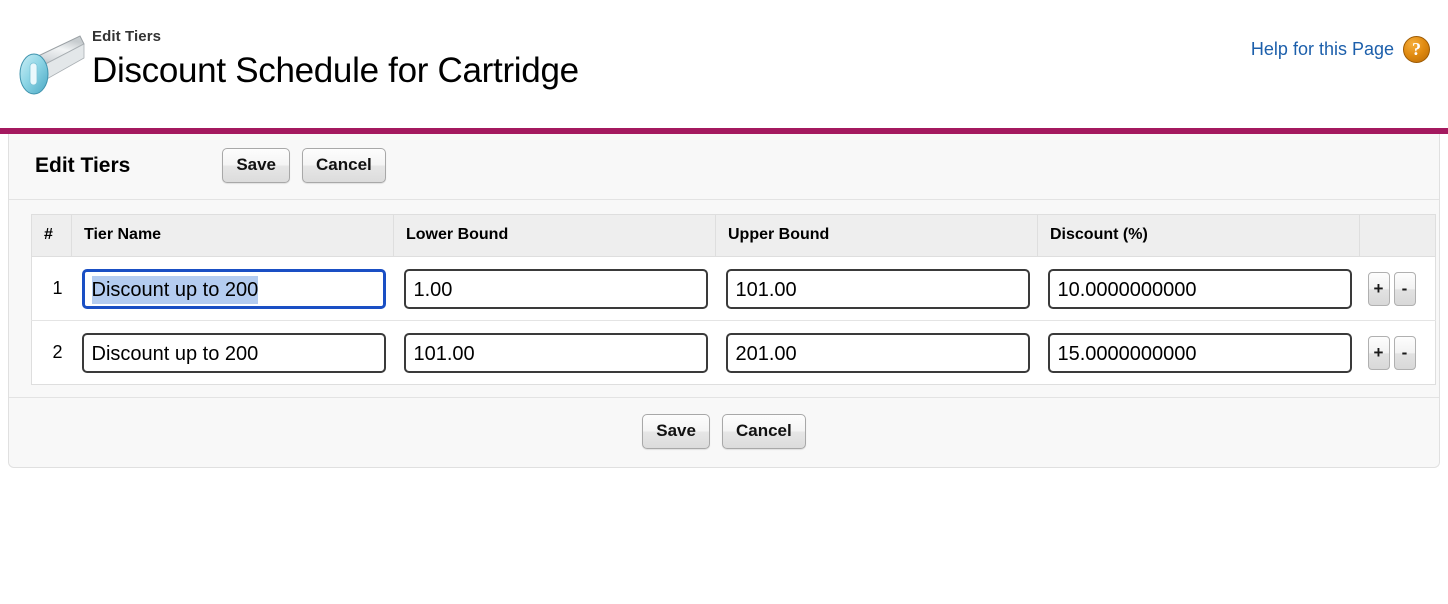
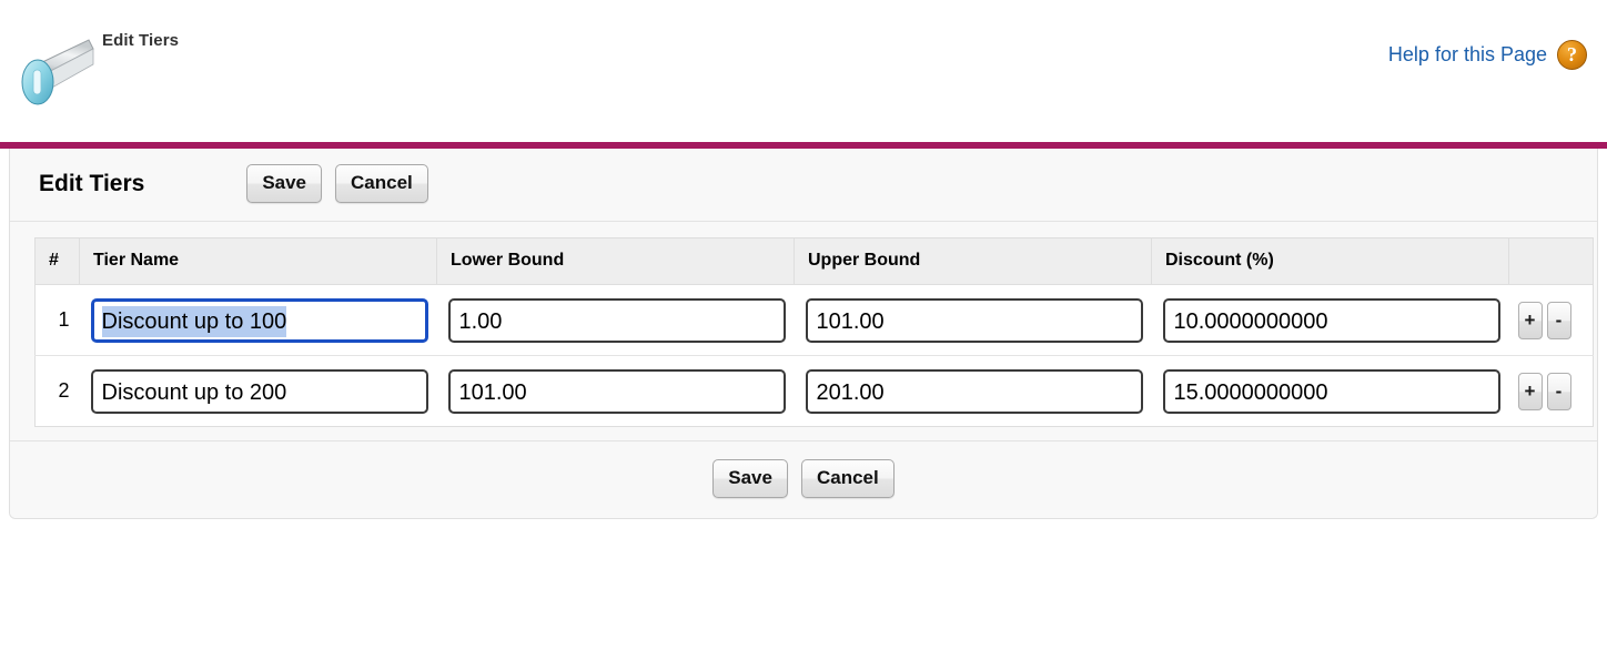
  Edit Tiers
- Discount Schedule for Cartridge
  Help for this Page
  ?
  Edit Tiers
  Save
  Cancel
  #	Tier Name	Lower Bound	Upper Bound	Discount (%)
- 1	Discount up to 200	1.00	101.00	10.0000000000	+ -
+ 1	Discount up to 100	1.00	101.00	10.0000000000	+ -
  2	Discount up to 200	101.00	201.00	15.0000000000	+ -
  Save
  Cancel
